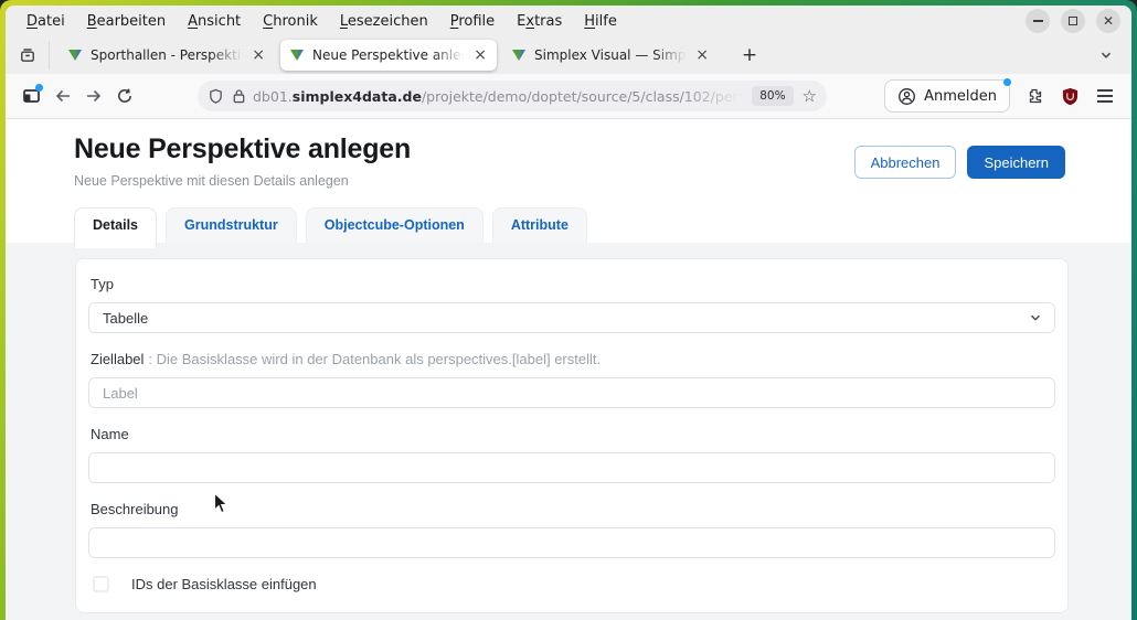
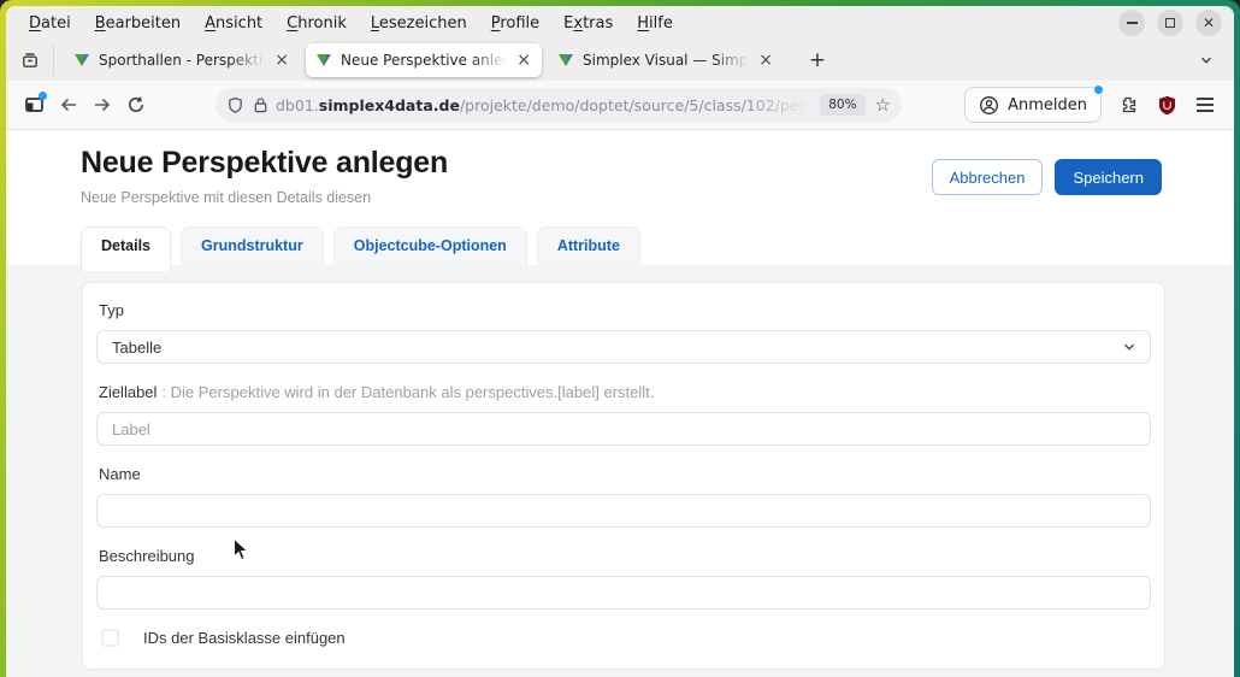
  Datei
  Bearbeiten
  Ansicht
  Chronik
  Lesezeichen
  Profile
  Extras
  Hilfe
  ✕
  Sporthallen - Perspektiv
  ×
  Neue Perspektive anleg
  ×
  Simplex Visual — Simpl
  ×
  +
  db01.
  simplex4data.de
  /projekte/demo/doptet/source/5/class/102/persp
  80%
  ☆
  Anmelden
  Neue Perspektive anlegen
- Neue Perspektive mit diesen Details anlegen
+ Neue Perspektive mit diesen Details diesen
  Abbrechen
  Speichern
  Details
  Grundstruktur
  Objectcube-Optionen
  Attribute
  Typ
  Tabelle
- Ziellabel : Die Basisklasse wird in der Datenbank als perspectives.[label] erstellt.
+ Ziellabel : Die Perspektive wird in der Datenbank als perspectives.[label] erstellt.
  Label
  Name
  Beschreibung
  IDs der Basisklasse einfügen
